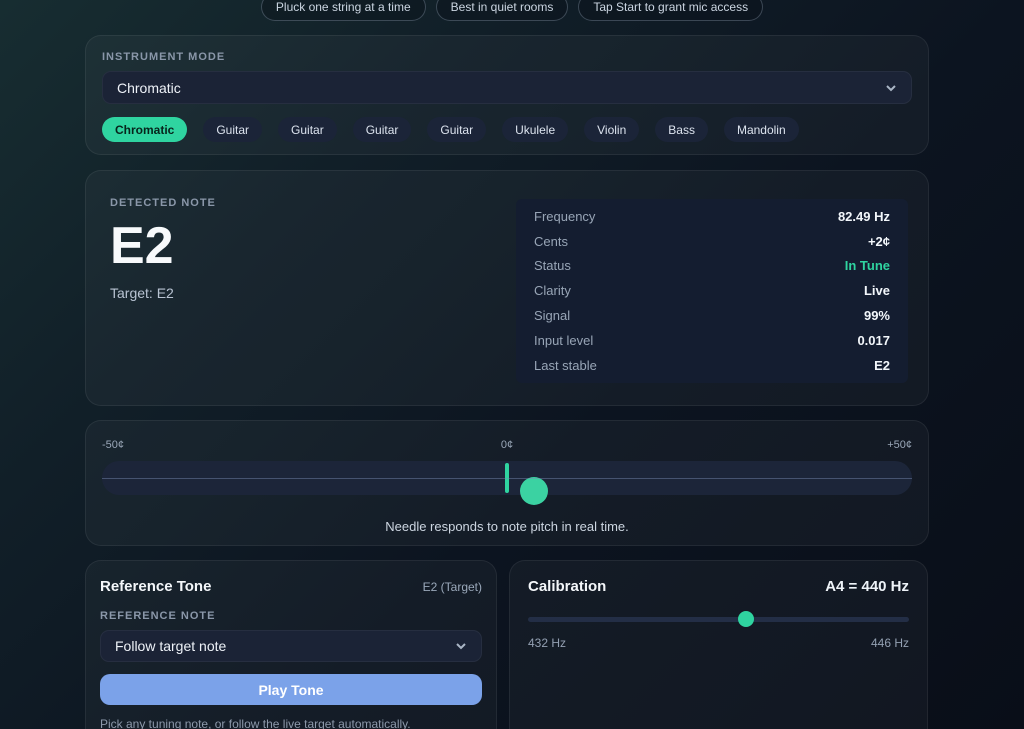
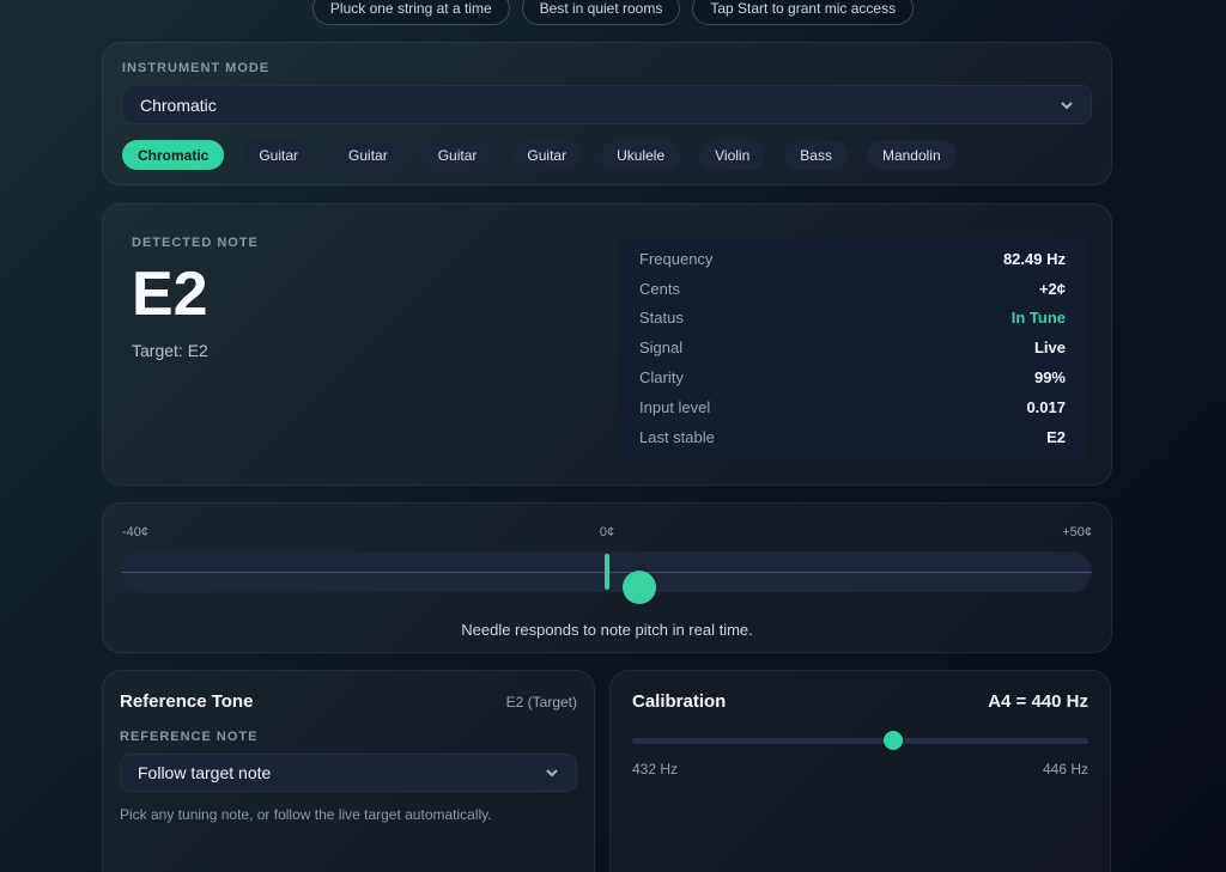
  Pluck one string at a time
  Best in quiet rooms
  Tap Start to grant mic access
  INSTRUMENT MODE
  Chromatic
  Chromatic
  Guitar
  Guitar
  Guitar
  Guitar
  Ukulele
  Violin
  Bass
  Mandolin
  DETECTED NOTE
  E2
  Target: E2
  Frequency
  82.49 Hz
  Cents
  +2¢
  Status
  In Tune
- Clarity
+ Signal
  Live
- Signal
+ Clarity
  99%
  Input level
  0.017
  Last stable
  E2
- -50¢
+ -40¢
  0¢
  +50¢
  Needle responds to note pitch in real time.
  Reference Tone
  E2 (Target)
  REFERENCE NOTE
  Follow target note
- Play Tone
  Pick any tuning note, or follow the live target automatically.
  Calibration
  A4 = 440 Hz
  432 Hz
  446 Hz
